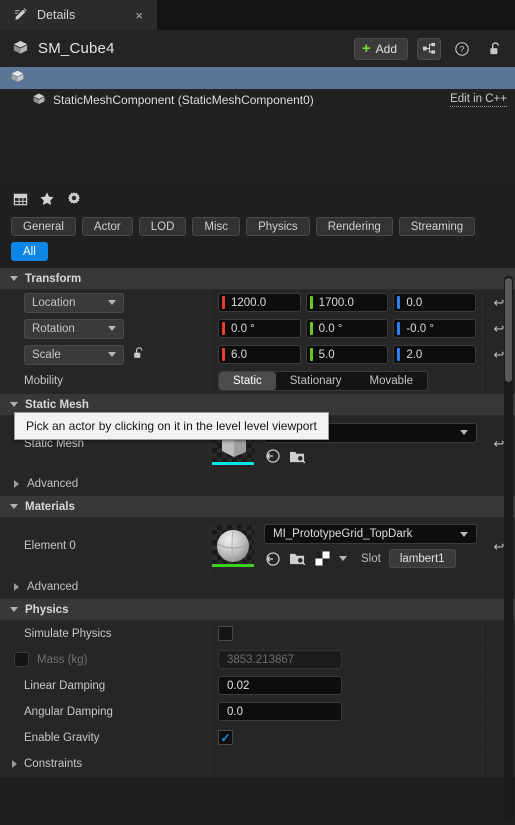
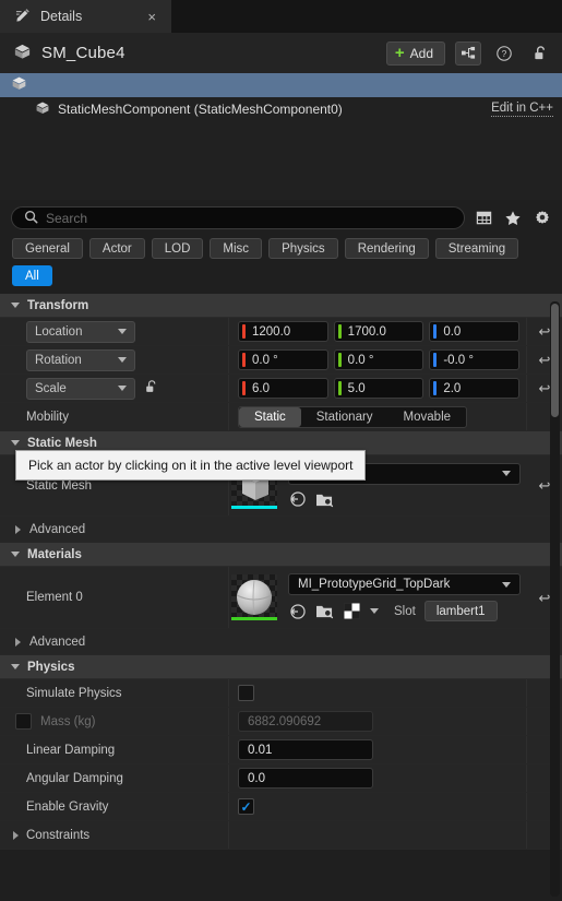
  Details
  ×
  SM_Cube4
  +
  Add
  ?
  StaticMeshComponent (StaticMeshComponent0)
  Edit in C++
+ Search
  General
  Actor
  LOD
  Misc
  Physics
  Rendering
  Streaming
  All
  Transform
  Location
  1200.0
  1700.0
  0.0
  ↩
  Rotation
  0.0 °
  0.0 °
  -0.0 °
  ↩
  Scale
  6.0
  5.0
  2.0
  ↩
  Mobility
  Static
  Stationary
  Movable
  Static Mesh
  Static Mesh
  ↩
  Advanced
  Materials
  Element 0
  MI_PrototypeGrid_TopDark
  Slot
  lambert1
  ↩
  Advanced
  Physics
  Simulate Physics
  Mass (kg)
- 3853.213867
+ 6882.090692
  Linear Damping
- 0.02
+ 0.01
  Angular Damping
  0.0
  Enable Gravity
  ✓
  Constraints
- Pick an actor by clicking on it in the level level viewport
+ Pick an actor by clicking on it in the active level viewport
